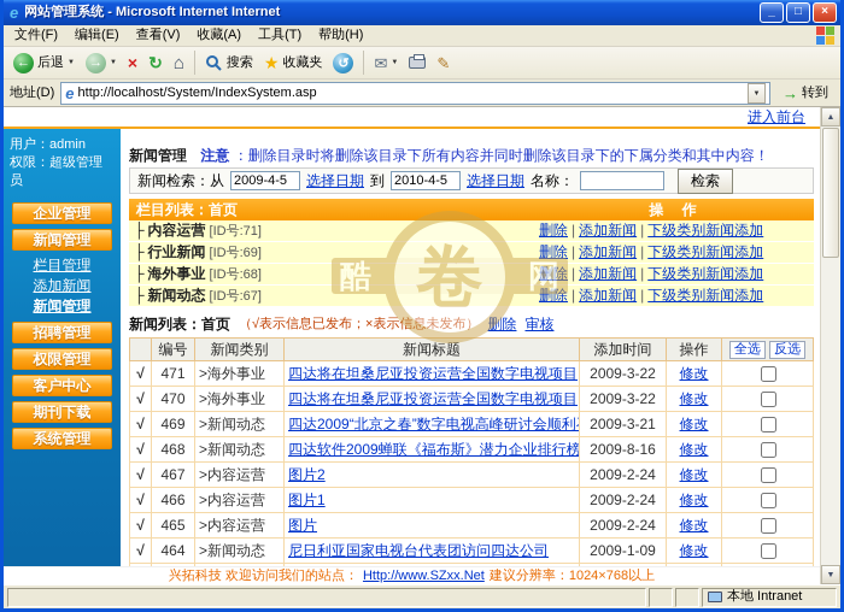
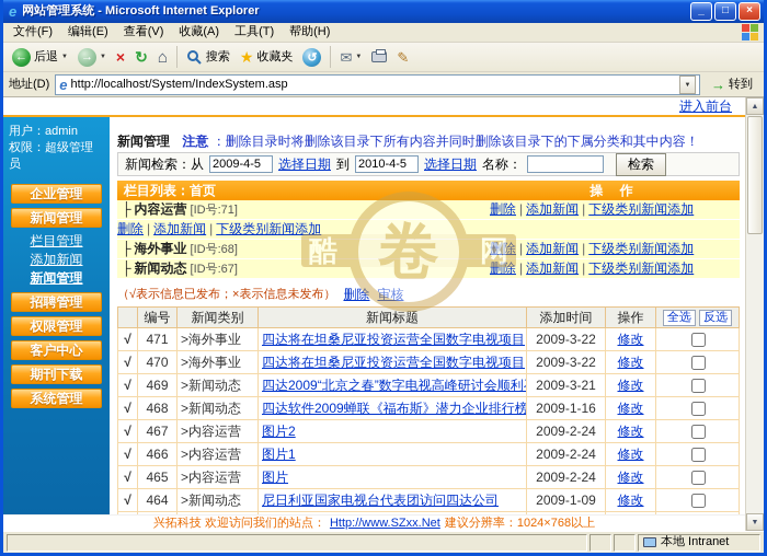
  e
- 网站管理系统 - Microsoft Internet Internet
+ 网站管理系统 - Microsoft Internet Explorer
  _
  □
  ×
  文件(F)
  编辑(E)
  查看(V)
  收藏(A)
  工具(T)
  帮助(H)
  ←
  后退
  →
  ×
  ↻
  ⌂
  搜索
  ★
  收藏夹
  ↺
  ✉
  ✎
  地址(D)
  e
  http://localhost/System/IndexSystem.asp
  →
  转到
  进入前台
  用户：admin
  权限：超级管理员
  企业管理
  新闻管理
  栏目管理
  添加新闻
  新闻管理
  招聘管理
  权限管理
  客户中心
  期刊下载
  系统管理
  新闻管理 注意 ：删除目录时将删除该目录下所有内容并同时删除该目录下的下属分类和其中内容！
  新闻检索：从
  2009-4-5
  选择日期
  到
  2010-4-5
  选择日期
  名称：
  检索
  栏目列表：首页
  操 作
  ├ 内容运营 [ID号:71]
  删除 | 添加新闻 | 下级类别新闻添加
- ├ 行业新闻 [ID号:69]
  删除 | 添加新闻 | 下级类别新闻添加
  ├ 海外事业 [ID号:68]
  删除 | 添加新闻 | 下级类别新闻添加
  ├ 新闻动态 [ID号:67]
  删除 | 添加新闻 | 下级类别新闻添加
- 新闻列表：首页
  （√表示信息已发布；×表示信息未发布）
  删除
  审核
  	编号	新闻类别	新闻标题	添加时间	操作	全选 反选
  √	471	>海外事业	四达将在坦桑尼亚投资运营全国数字电视项目	2009-3-22	修改
  √	470	>海外事业	四达将在坦桑尼亚投资运营全国数字电视项目	2009-3-22	修改
  √	469	>新闻动态	四达2009“北京之春”数字电视高峰研讨会顺利	2009-3-21	修改
- √	468	>新闻动态	四达软件2009蝉联《福布斯》潜力企业排行榜	2009-8-16	修改
+ √	468	>新闻动态	四达软件2009蝉联《福布斯》潜力企业排行榜	2009-1-16	修改
  √	467	>内容运营	图片2	2009-2-24	修改
  √	466	>内容运营	图片1	2009-2-24	修改
  √	465	>内容运营	图片	2009-2-24	修改
  √	464	>新闻动态	尼日利亚国家电视台代表团访问四达公司	2009-1-09	修改
  酷
  卷
  网
  兴拓科技 欢迎访问我们的站点：
  Http://www.SZxx.Net
  建议分辨率：1024×768以上
  本地 Intranet
